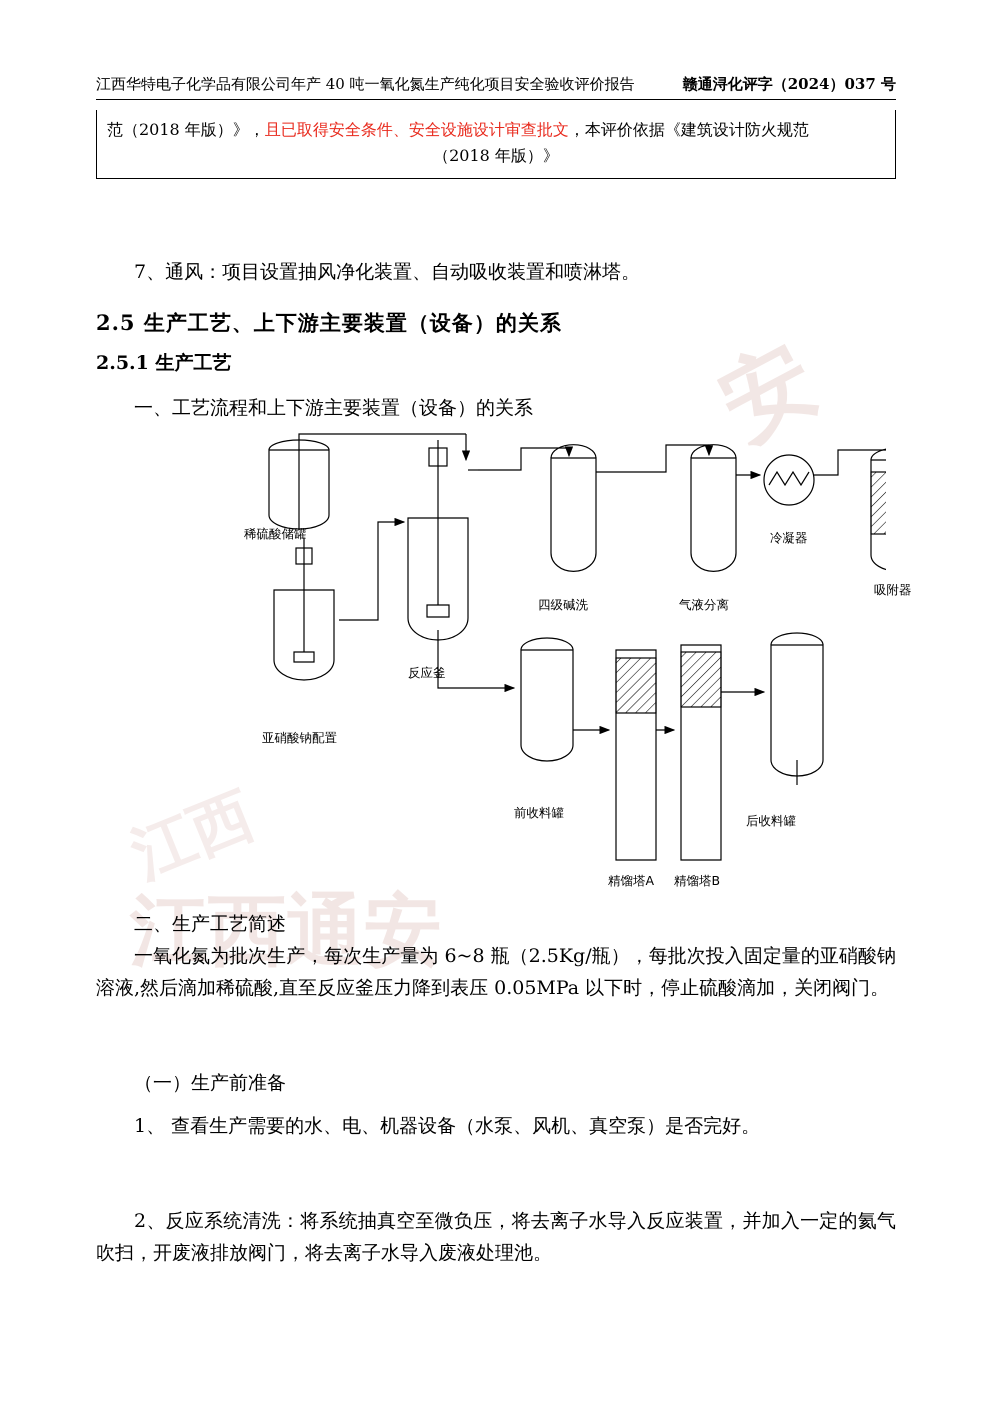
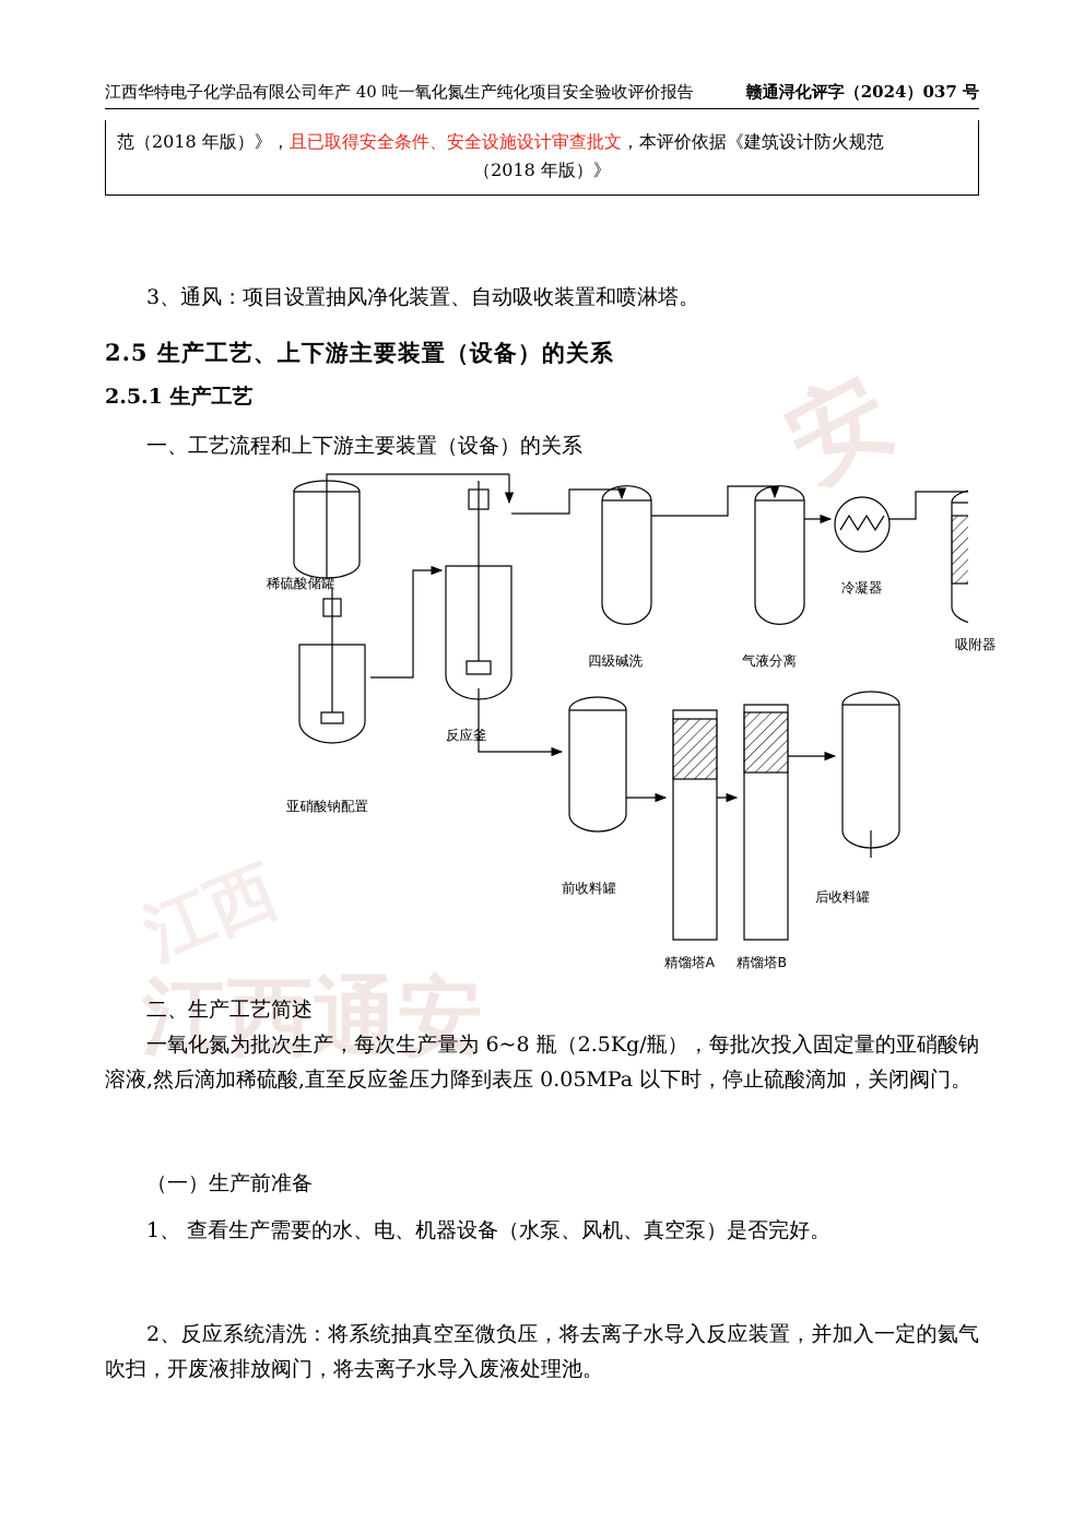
  江西通安
  江西华特电子化学品有限公司年产 40 吨一氧化氮生产纯化项目安全验收评价报告
  赣通浔化评字（2024）037 号
  范（2018 年版）》，且已取得安全条件、安全设施设计审查批文，本评价依据《建筑设计防火规范
  （2018 年版）》
- 7、通风：项目设置抽风净化装置、自动吸收装置和喷淋塔。
+ 3、通风：项目设置抽风净化装置、自动吸收装置和喷淋塔。
  2.5 生产工艺、上下游主要装置（设备）的关系
  2.5.1 生产工艺
  一、工艺流程和上下游主要装置（设备）的关系
  稀硫酸储罐
  亚硝酸钠配置
  反应釜
  四级碱洗
  气液分离
  冷凝器
  吸附器
  前收料罐
  后收料罐
  精馏塔A
  精馏塔B
  二、生产工艺简述
  一氧化氮为批次生产，每次生产量为 6~8 瓶（2.5Kg/瓶），每批次投入固定量的亚硝酸钠溶液,然后滴加稀硫酸,直至反应釜压力降到表压 0.05MPa 以下时，停止硫酸滴加，关闭阀门。
  （一）生产前准备
  1、 查看生产需要的水、电、机器设备（水泵、风机、真空泵）是否完好。
  2、反应系统清洗：将系统抽真空至微负压，将去离子水导入反应装置，并加入一定的氦气吹扫，开废液排放阀门，将去离子水导入废液处理池。
